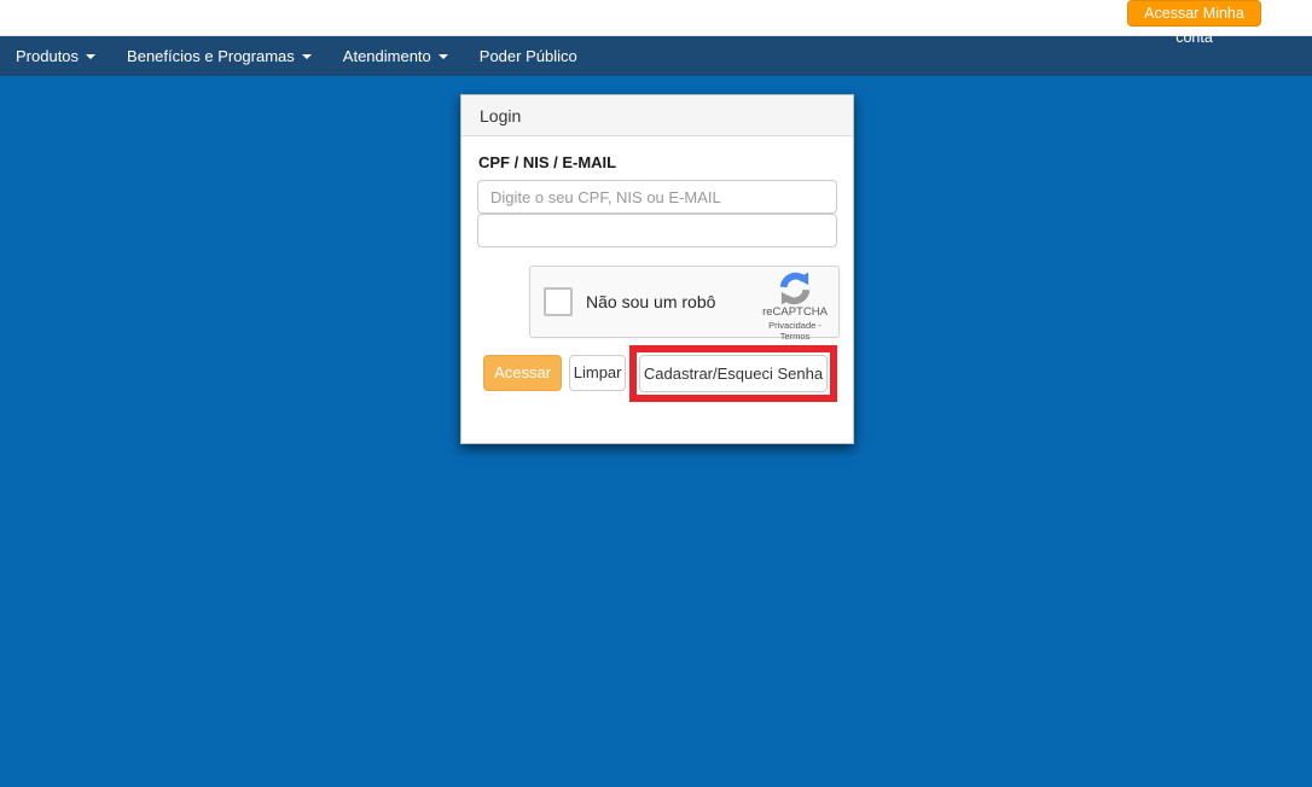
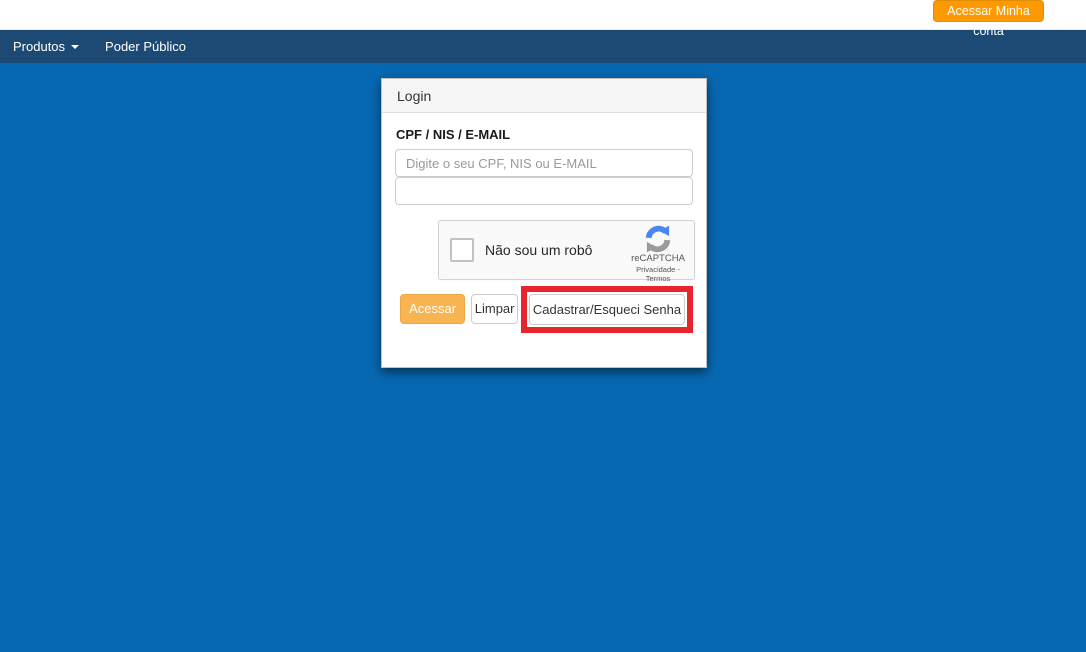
  Acessar Minha conta
  Produtos
- Benefícios e Programas
- Atendimento
  Poder Público
  Login
  CPF / NIS / E-MAIL
  Digite o seu CPF, NIS ou E-MAIL
  Não sou um robô
  reCAPTCHA
  Privacidade - Termos
  Acessar
  Limpar
  Cadastrar/Esqueci Senha
